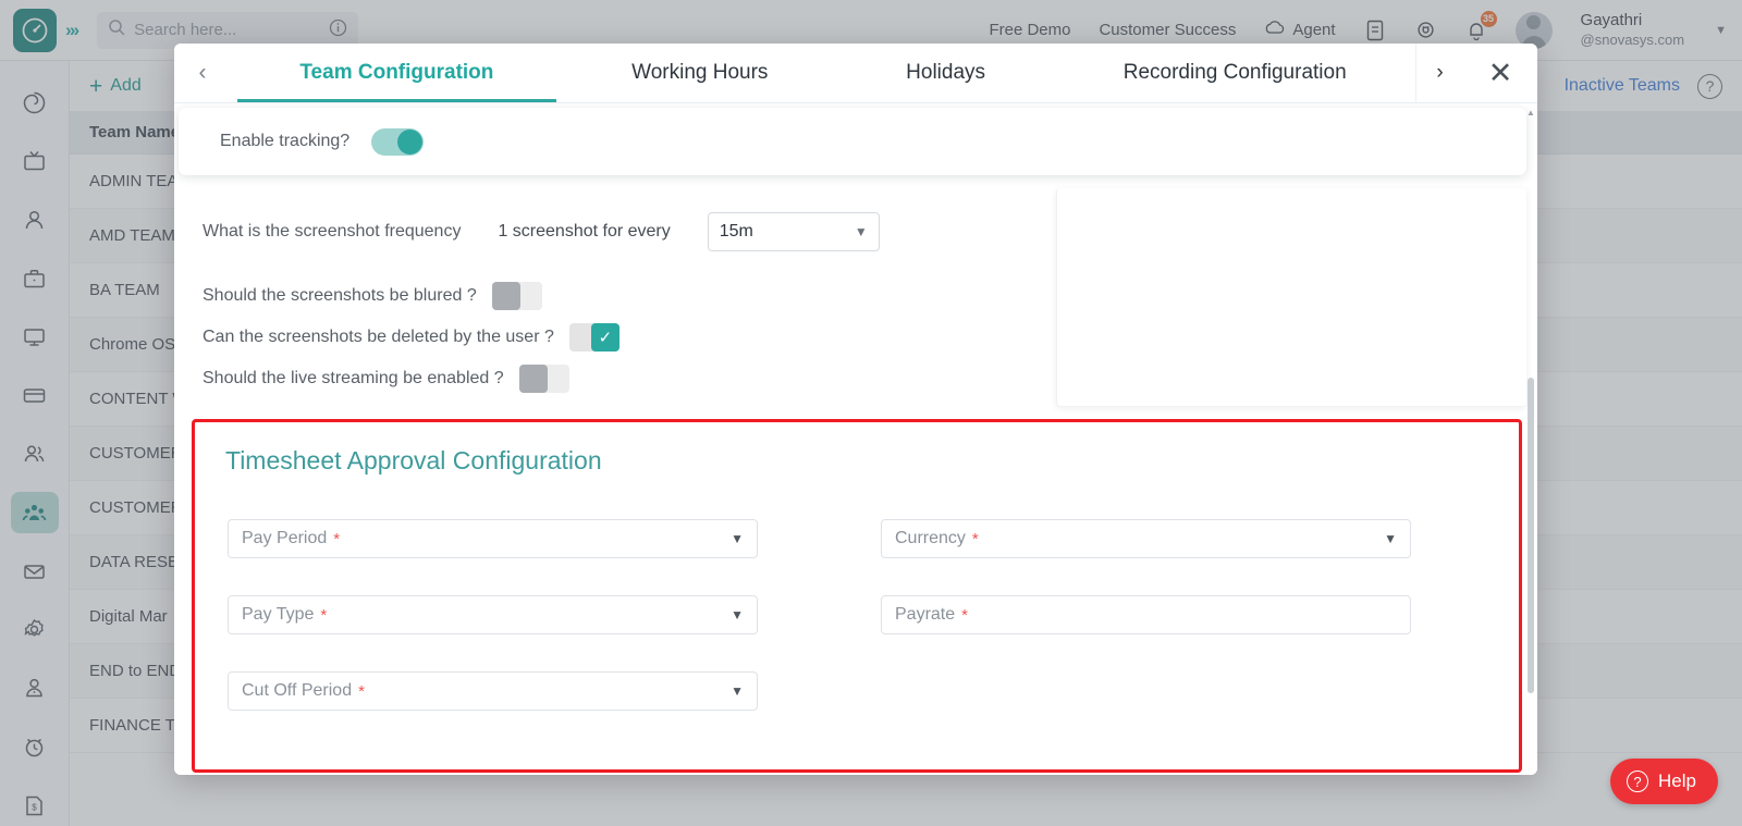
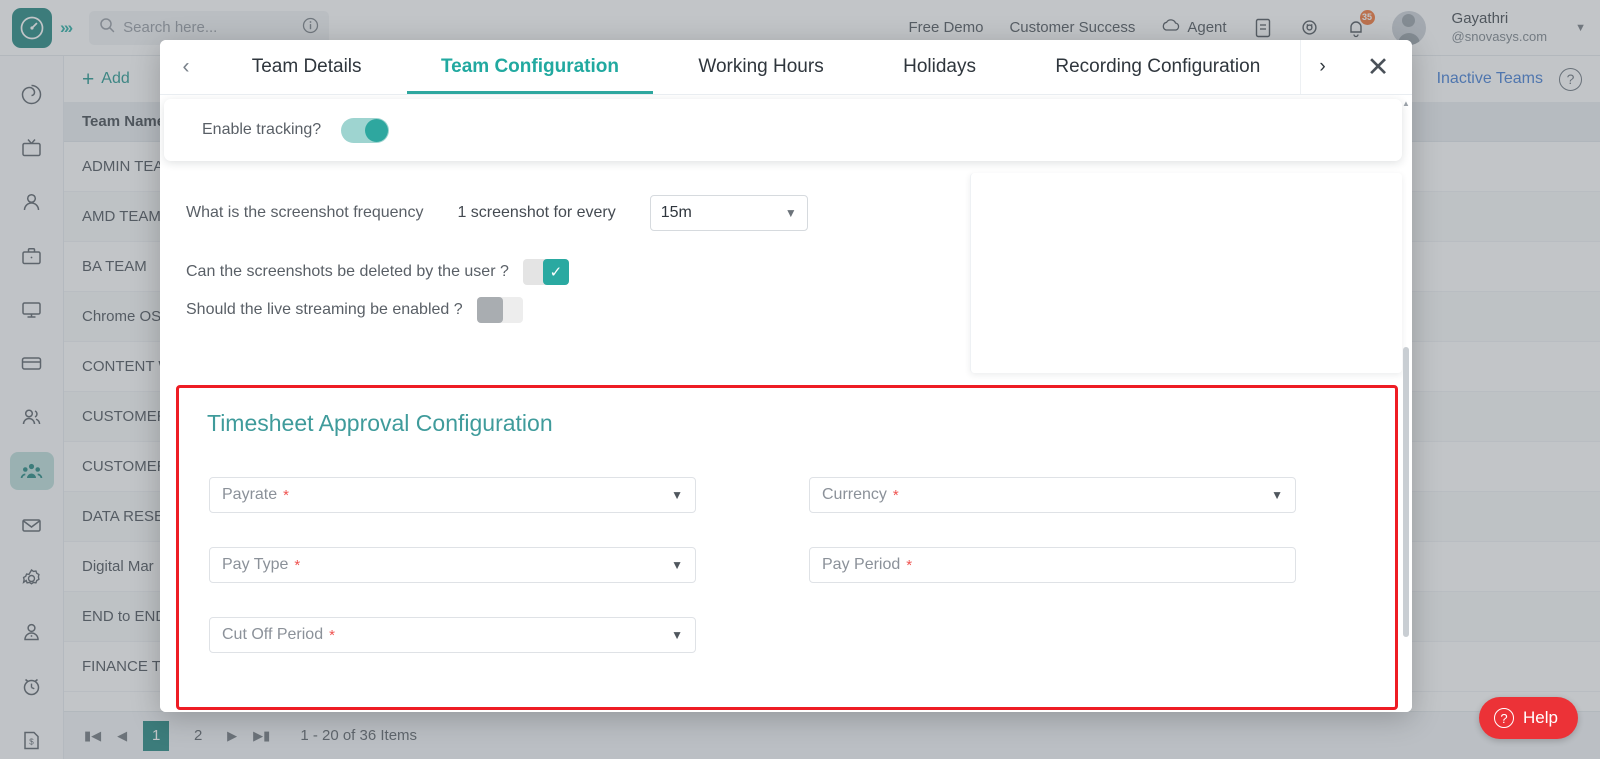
  »›
  Search here...
  Free Demo
  Customer Success
  Agent
  35
  Gayathri
  @snovasys.com
  ▼
  $
  +
  Add
  Inactive Teams
  ?
  Team Nam
  ADMIN TEA
  AMD TEAM
  BA TEAM
  Chrome OS
  CONTENT
  CUSTOME
  CUSTOME
  DATA RESE
  Digital Mar
  END to EN
  FINANCE T
+ ▮◀
+ ◀
+ 1
+ 2
+ ▶
+ ▶▮
+ 1 - 20 of 36 Items
  ‹
+ Team Details
  Team Configuration
  Working Hours
  Holidays
  Recording Configuration
  ›
  ✕
  Enable tracking?
  What is the screenshot frequency
  1 screenshot for every
  15m
  ▼
- Should the screenshots be blured ?
  Can the screenshots be deleted by the user ?
  ✓
  Should the live streaming be enabled ?
  Timesheet Approval Configuration
- Pay Period
+ Payrate
  *
  ▼
  Currency
  *
  ▼
  Pay Type
  *
  ▼
- Payrate
+ Pay Period
  *
  Cut Off Period
  *
  ▼
  ▲
  ?
  Help
